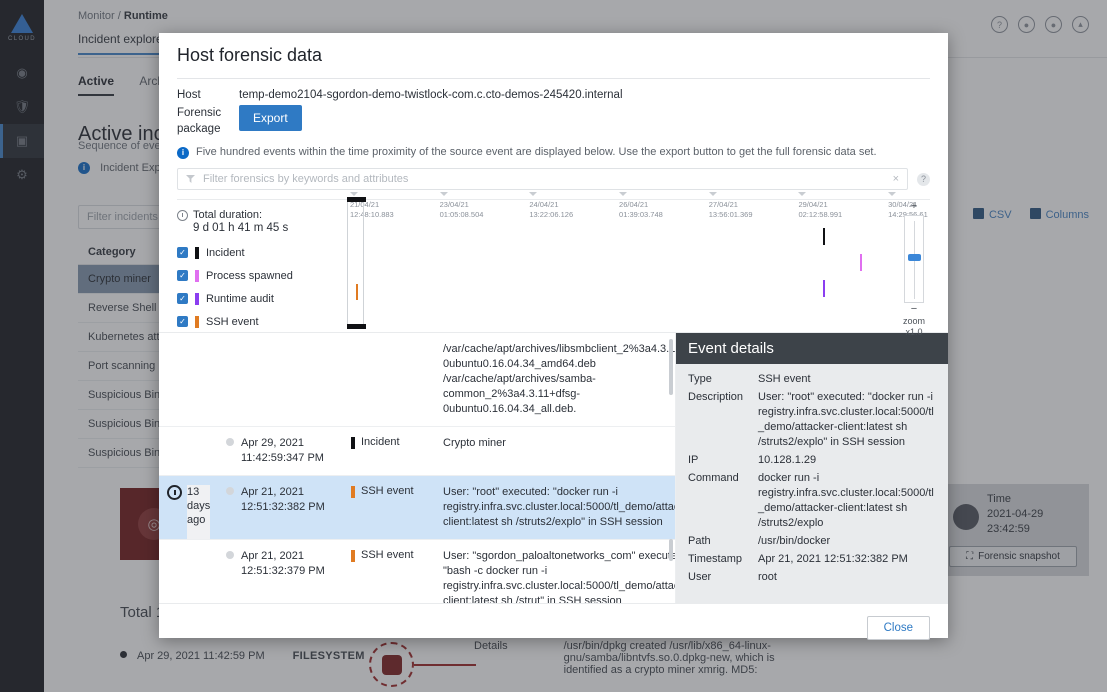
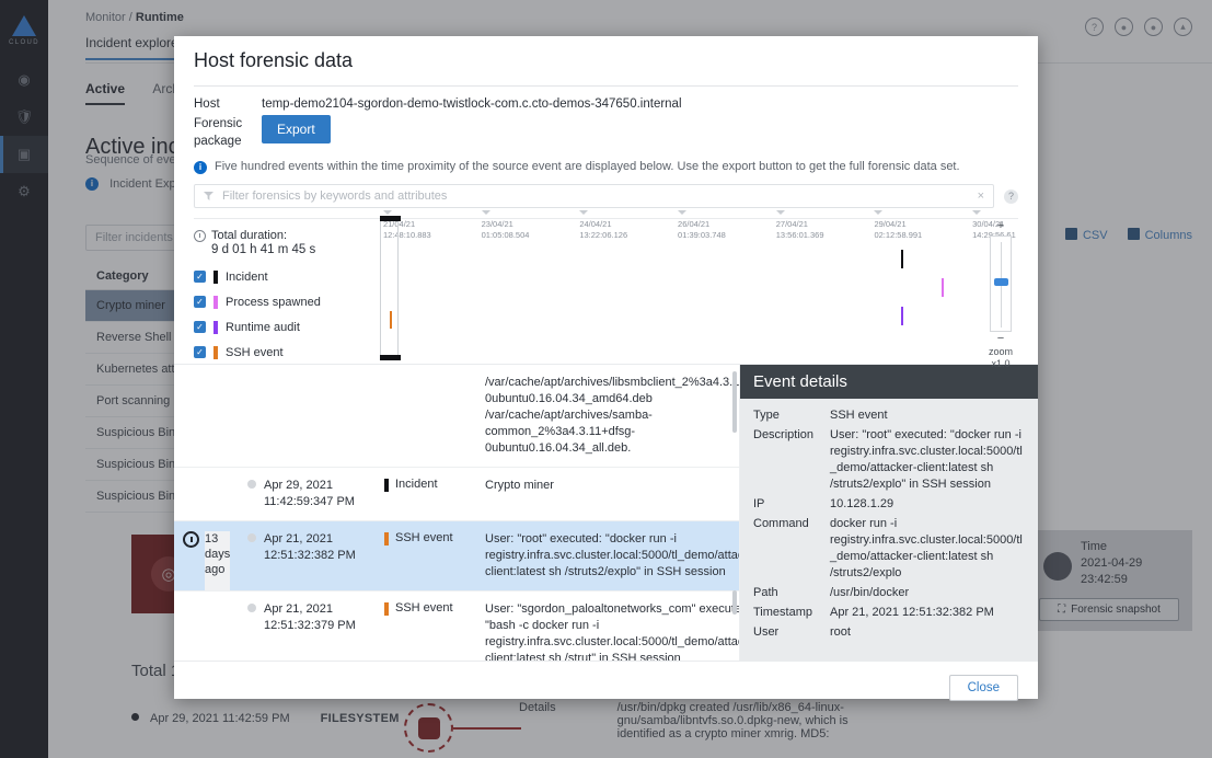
  ◉
  🛡
  ▣
  ⚙
  Monitor / Runtime
  ?
  ●
  ●
  ▴
  Incident explor
  Sequence of eve
  i Incident Exp
  Filter incidents
  CSV
  Columns
  Crypto miner
  Reverse Shell
  Kubernetes at
  Port scanning
  Suspicious Bin
  Suspicious Bin
  Suspicious Bin
  ◎
  Apr 29, 2021 11:42:59 PM
  FILESYSTEM
  Details
  /usr/bin/dpkg created /usr/lib/x86_64-linux-gnu/samba/libntvfs.so.0.dpkg-new, which is identified as a crypto miner xmrig. MD5:
  Time
  2021-04-29
  23:42:59
  ⛶
  Forensic snapshot
  Host forensic data
  Host
- temp-demo2104-sgordon-demo-twistlock-com.c.cto-demos-245420.internal
+ temp-demo2104-sgordon-demo-twistlock-com.c.cto-demos-347650.internal
  Forensic
  package
  Export
  i
  Five hundred events within the time proximity of the source event are displayed below. Use the export button to get the full forensic data set.
  Filter forensics by keywords and attributes
  ×
  ?
  Total duration:
  9 d 01 h 41 m 45 s
  ✓
  Incident
  ✓
  Process spawned
  ✓
  Runtime audit
  ✓
  SSH event
  21/04/21
  12:48:10.883
  23/04/21
  01:05:08.504
  24/04/21
  13:22:06.126
  26/04/21
  01:39:03.748
  27/04/21
  13:56:01.369
  29/04/21
  02:12:58.991
  30/04/21
  14:29:56.61
  +
  −
  zoom
  x1.0
  /var/cache/apt/archives/libsmbclient_2%3a4.3.0ubuntu0.16.04.34_amd64.deb /var/cache/apt/archives/samba-common_2%3a4.3.11+dfsg-0ubuntu0.16.04.34_all.deb.
  Apr 29, 2021
  11:42:59:347 PM
  Incident
  Crypto miner
  13
  days
  ago
  Apr 21, 2021
  12:51:32:382 PM
  SSH event
  User: "root" executed: "docker run -i registry.infra.svc.cluster.local:5000/tl_demo/attaclient:latest sh /struts2/explo" in SSH session
  Apr 21, 2021
  12:51:32:379 PM
  SSH event
  User: "sgordon_paloaltonetworks_com" execue "bash -c docker run -i registry.infra.svc.cluster.local:5000/tl_demo/attaclient:latest sh /strut" in SSH session
  Event details
  Type
  SSH event
  Description
  User: "root" executed: "docker run -i registry.infra.svc.cluster.local:5000/tl_demo/attacker-client:latest sh /struts2/explo" in SSH session
  IP
  10.128.1.29
  Command
  docker run -i registry.infra.svc.cluster.local:5000/tl_demo/attacker-client:latest sh /struts2/explo
  Path
  /usr/bin/docker
  Timestamp
  Apr 21, 2021 12:51:32:382 PM
  User
  root
  Close
